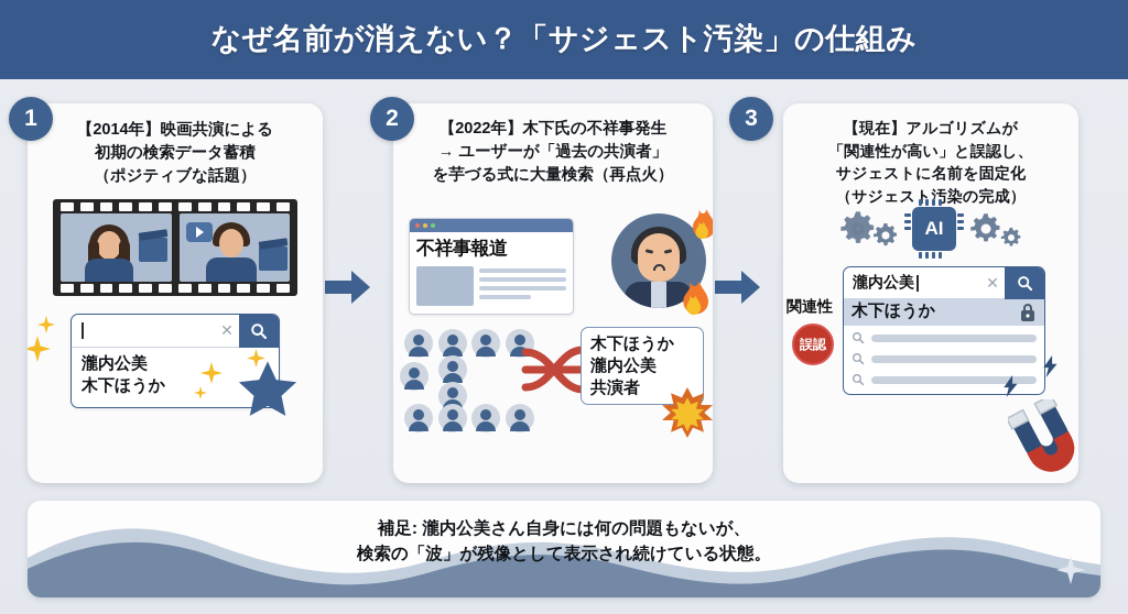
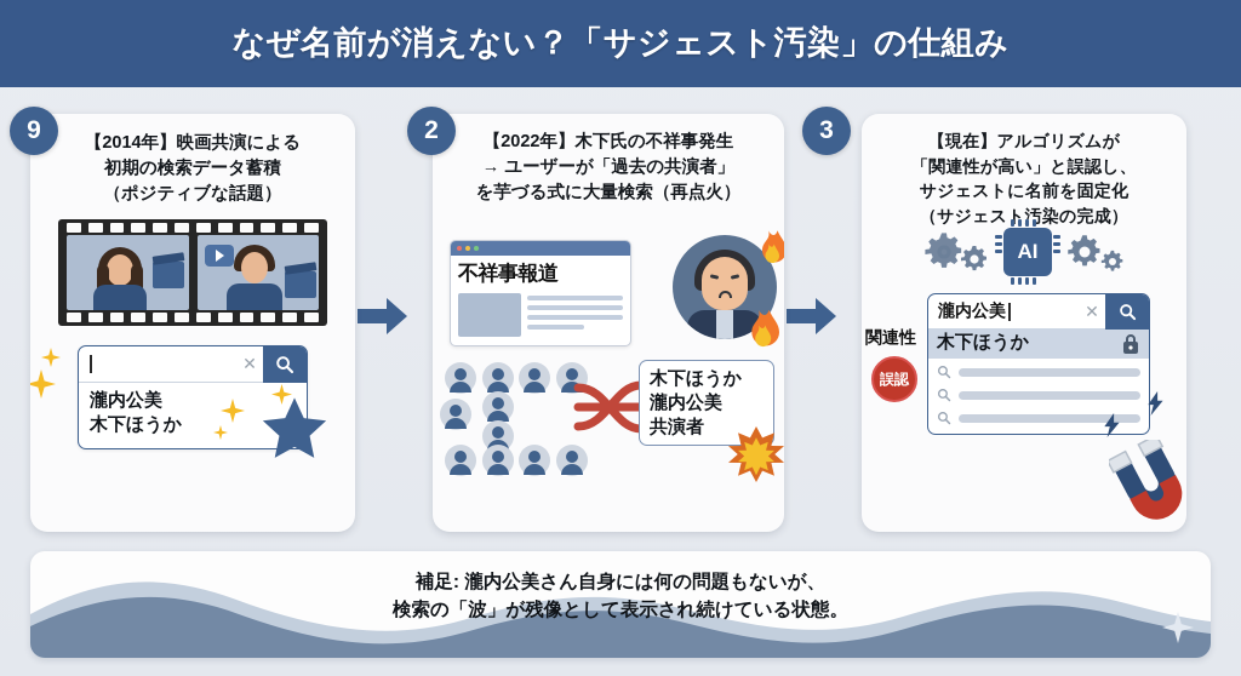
  なぜ名前が消えない？「サジェスト汚染」の仕組み
  【2014年】映画共演による
  初期の検索データ蓄積
  （ポジティブな話題）
  ✕
  瀧内公美
  木下ほうか
  【2022年】木下氏の不祥事発生
  → ユーザーが「過去の共演者」
  を芋づる式に大量検索（再点火）
  不祥事報道
  木下ほうか
  瀧内公美
  共演者
  【現在】アルゴリズムが
  「関連性が高い」と誤認し、
  サジェストに名前を固定化
  （サジェスト汚染の完成）
  AI
  関連性
  誤認
  瀧内公美
  ✕
  木下ほうか
- 1
+ 9
  2
  3
  補足: 瀧内公美さん自身には何の問題もないが、
  検索の「波」が残像として表示され続けている状態。
